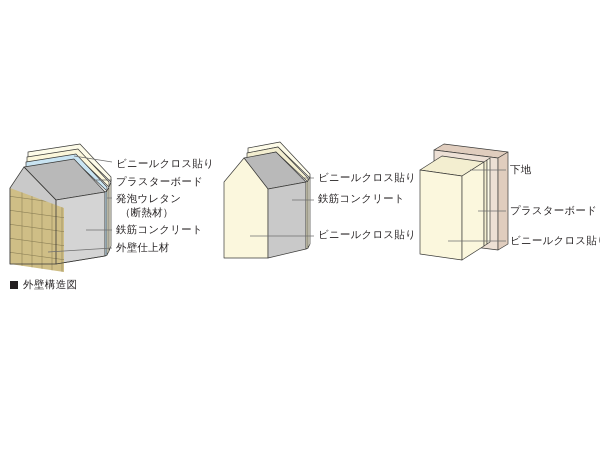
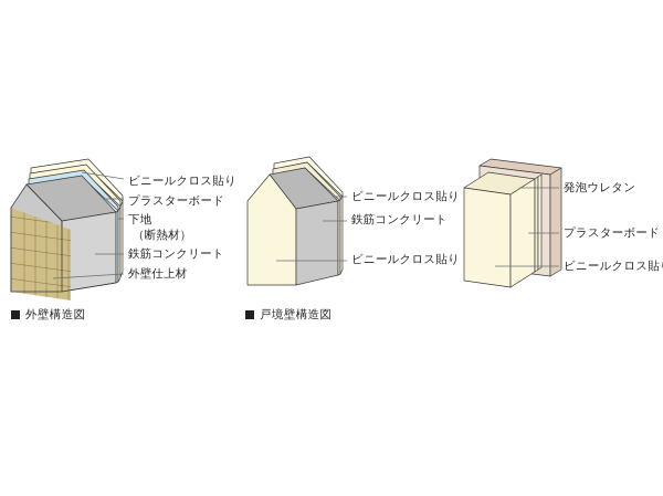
  ビニールクロス貼り
  プラスターボード
- 発泡ウレタン
+ 下地
  （断熱材）
  鉄筋コンクリート
  外壁仕上材
  外壁構造図
  ビニールクロス貼り
  鉄筋コンクリート
  ビニールクロス貼り
+ 戸境壁構造図
- 下地
+ 発泡ウレタン
  プラスターボード
  ビニールクロス貼
